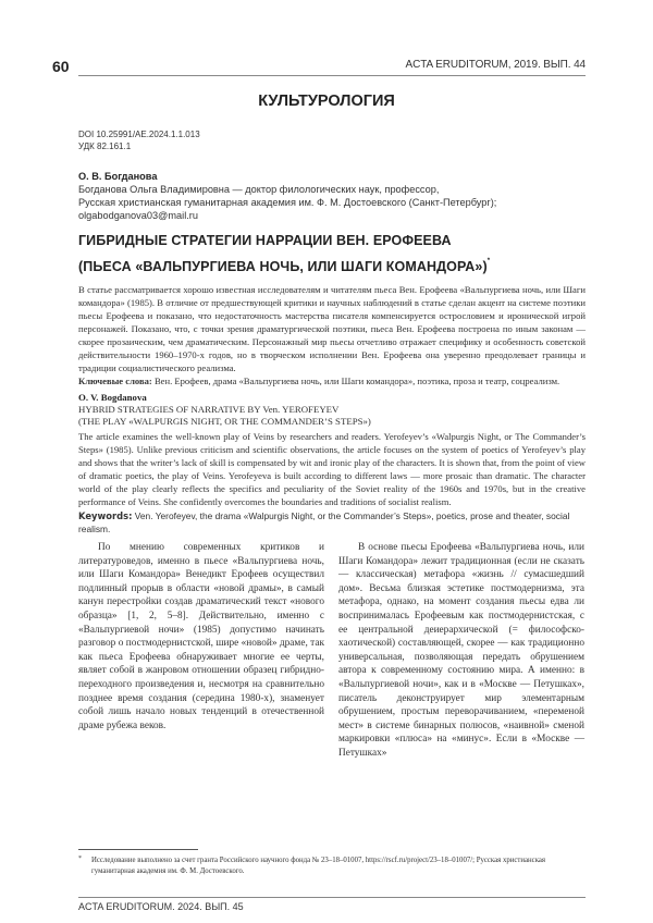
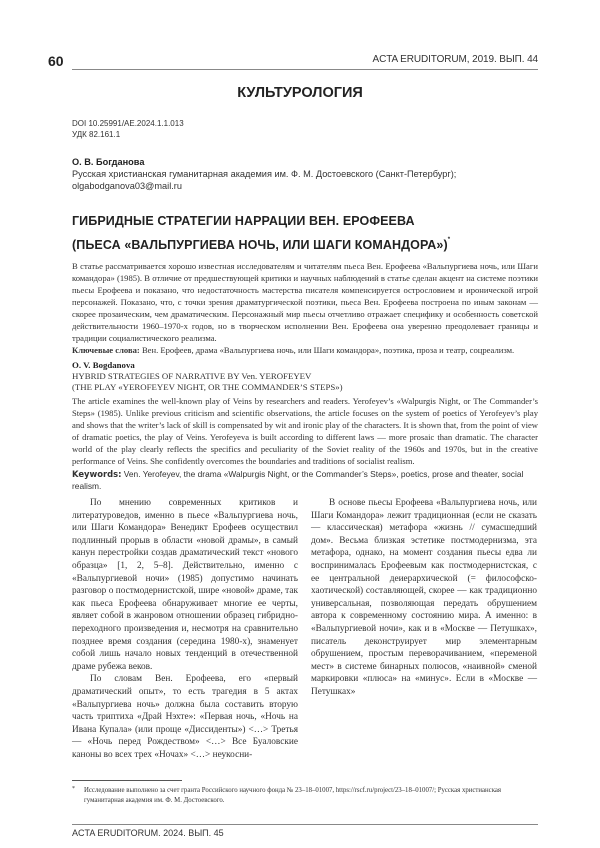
  60
  ACTA ERUDITORUM, 2019. ВЫП. 44
  КУЛЬТУРОЛОГИЯ
  DOI 10.25991/AE.2024.1.1.013
  УДК 82.161.1
  О. В. Богданова
- Богданова Ольга Владимировна — доктор филологических наук, профессор,
  Русская христианская гуманитарная академия им. Ф. М. Достоевского (Санкт-Петербург);
  olgabodganova03@mail.ru
  ГИБРИДНЫЕ СТРАТЕГИИ НАРРАЦИИ ВЕН. ЕРОФЕЕВА
  (ПЬЕСА «ВАЛЬПУРГИЕВА НОЧЬ, ИЛИ ШАГИ КОМАНДОРА»)
  В статье рассматривается хорошо известная исследователям и читателям пьеса Вен. Ерофеева «Вальпургиева ночь, или Шаги командора» (1985). В отличие от предшествующей критики и научных наблюдений в статье сделан акцент на системе поэтики пьесы Ерофеева и показано, что недостаточность мастерства писателя компенсируется острословием и иронической игрой персонажей. Показано, что, с точки зрения драматургической поэтики, пьеса Вен. Ерофеева построена по иным законам — скорее прозаическим, чем драматическим. Персонажный мир пьесы отчетливо отражает специфику и особенность советской действительности 1960–1970-х годов, но в творческом исполнении Вен. Ерофеева она уверенно преодолевает границы и традиции социалистического реализма.
  Ключевые слова: Вен. Ерофеев, драма «Вальпургиева ночь, или Шаги командора», поэтика, проза и театр, соцреализм.
  O. V. Bogdanova
  HYBRID STRATEGIES OF NARRATIVE BY Ven. YEROFEYEV
- (THE PLAY «WALPURGIS NIGHT, OR THE COMMANDER’S STEPS»)
+ (THE PLAY «YEROFEYEV NIGHT, OR THE COMMANDER’S STEPS»)
  The article examines the well-known play of Veins by researchers and readers. Yerofeyev’s «Walpurgis Night, or The Commander’s Steps» (1985). Unlike previous criticism and scientific observations, the article focuses on the system of poetics of Yerofeyev’s play and shows that the writer’s lack of skill is compensated by wit and ironic play of the characters. It is shown that, from the point of view of dramatic poetics, the play of Veins. Yerofeyeva is built according to different laws — more prosaic than dramatic. The character world of the play clearly reflects the specifics and peculiarity of the Soviet reality of the 1960s and 1970s, but in the creative performance of Veins. She confidently overcomes the boundaries and traditions of socialist realism.
  Keywords: Ven. Yerofeyev, the drama «Walpurgis Night, or the Commander’s Steps», poetics, prose and theater, social realism.
  По мнению современных критиков и литературоведов, именно в пьесе «Вальпургиева ночь, или Шаги Командора» Венедикт Ерофеев осуществил подлинный прорыв в области «новой драмы», в самый канун перестройки создав драматический текст «нового образца» [1, 2, 5–8]. Действительно, именно с «Вальпургиевой ночи» (1985) допустимо начинать разговор о постмодернистской, шире «новой» драме, так как пьеса Ерофеева обнаруживает многие ее черты, являет собой в жанровом отношении образец гибридно-переходного произведения и, несмотря на сравнительно позднее время создания (середина 1980-х), знаменует собой лишь начало новых тенденций в отечественной драме рубежа веков.
+ По словам Вен. Ерофеева, его «первый драматический опыт», то есть трагедия в 5 актах «Вальпургиева ночь» должна была составить вторую часть триптиха «Драй Нэхте»: «Первая ночь, «Ночь на Ивана Купала» (или проще «Диссиденты») <…> Третья — «Ночь перед Рождеством» <…> Все Буаловские каноны во всех трех «Ночах» <…> неукосни-
  В основе пьесы Ерофеева «Вальпургиева ночь, или Шаги Командора» лежит традиционная (если не сказать — классическая) метафора «жизнь // сумасшедший дом». Весьма близкая эстетике постмодернизма, эта метафора, однако, на момент создания пьесы едва ли воспринималась Ерофеевым как постмодернистская, с ее центральной деиерархической (= философско-хаотической) составляющей, скорее — как традиционно универсальная, позволяющая передать обрушением автора к современному состоянию мира. А именно: в «Вальпургиевой ночи», как и в «Москве — Петушках», писатель деконструирует мир элементарным обрушением, простым переворачиванием, «переменой мест» в системе бинарных полюсов, «наивной» сменой маркировки «плюса» на «минус». Если в «Москве — Петушках»
  ACTA ERUDITORUM. 2024. ВЫП. 45
